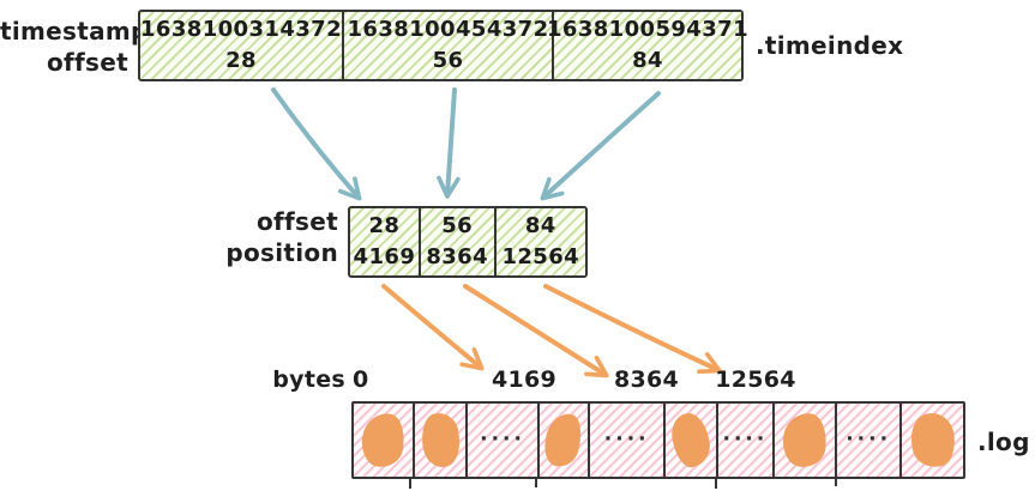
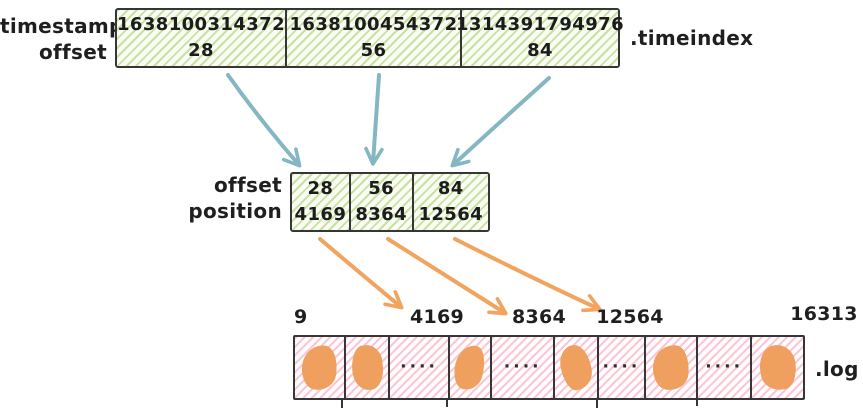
  timestam
  offset
  1638100314372
  28
  1638100454372
  56
- 1638100594371
+ 1314391794976
  84
  .timeindex
  offset
  position
  28
  4169
  56
  8364
  84
  12564
- bytes
- 0
+ 9
  4169
  8364
  12564
+ 16313
  ····
  ····
  ····
  ····
  .log
